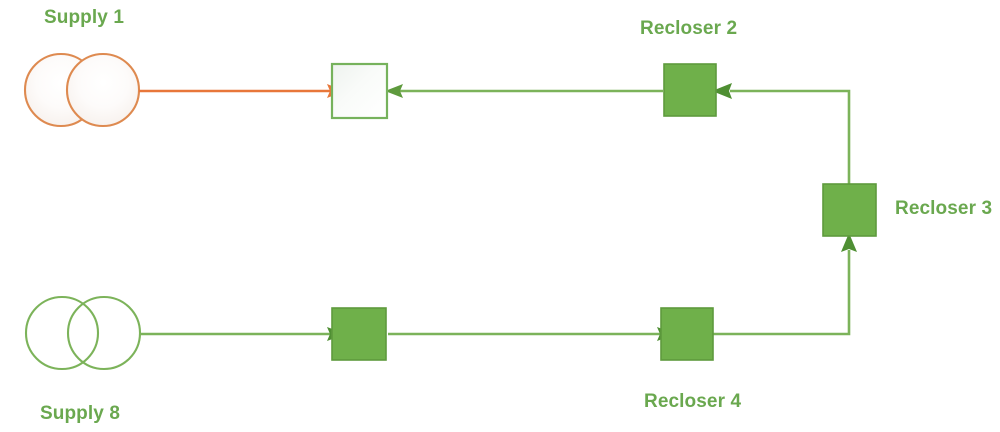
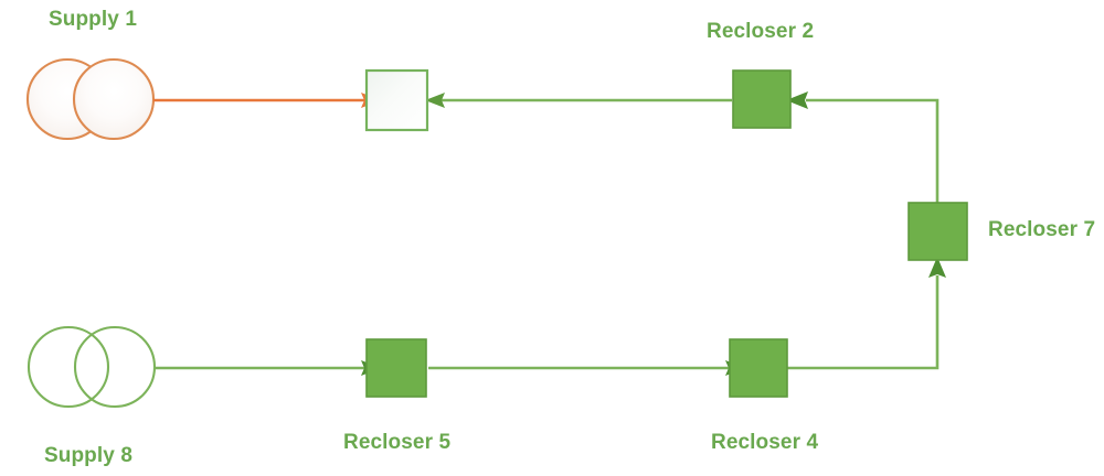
  Supply 1
  Recloser 2
- Recloser 3
+ Recloser 7
  Recloser 4
+ Recloser 5
  Supply 8
